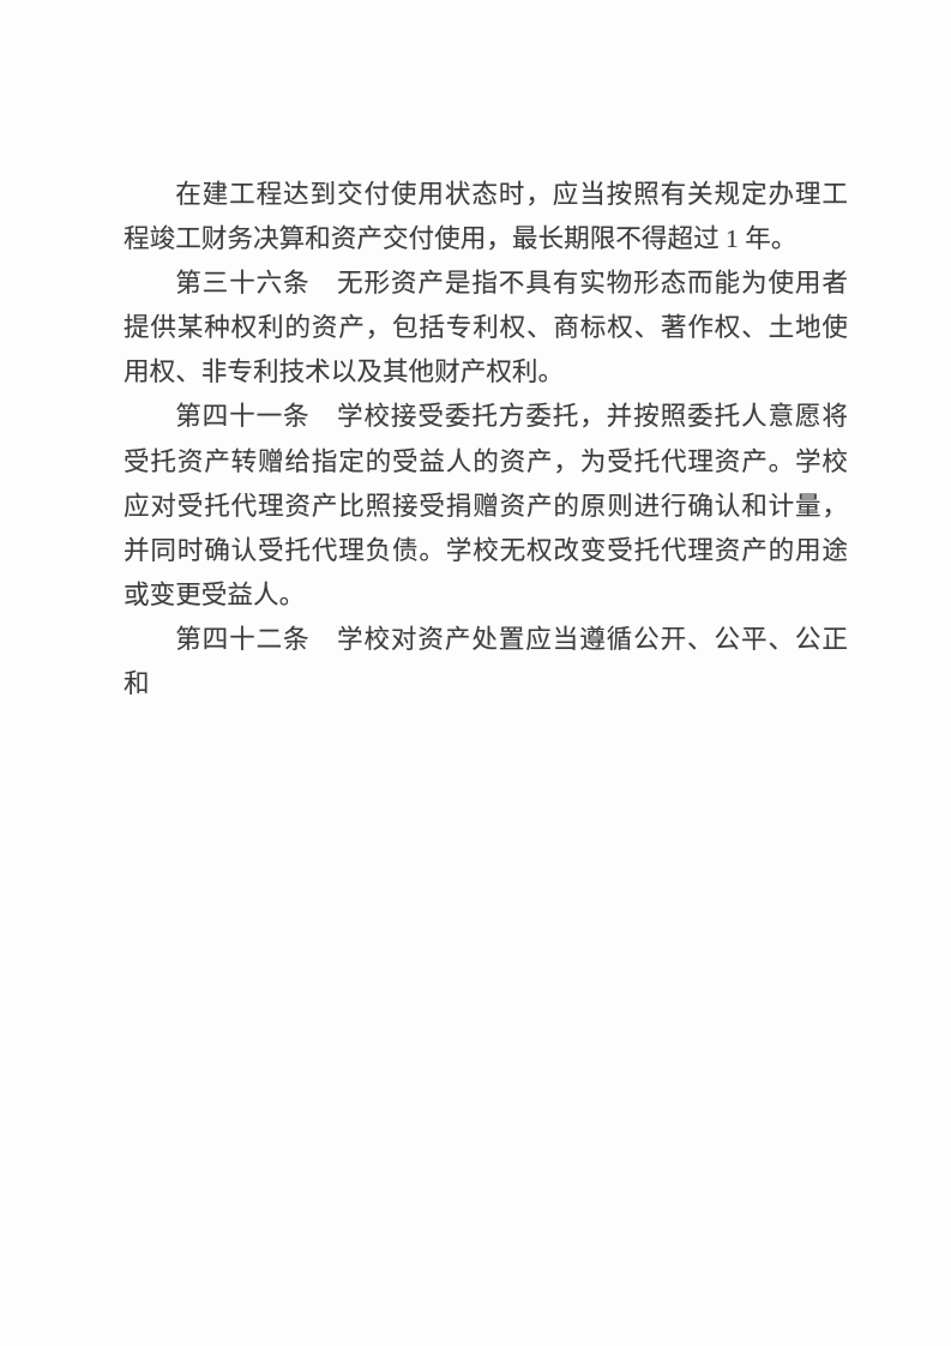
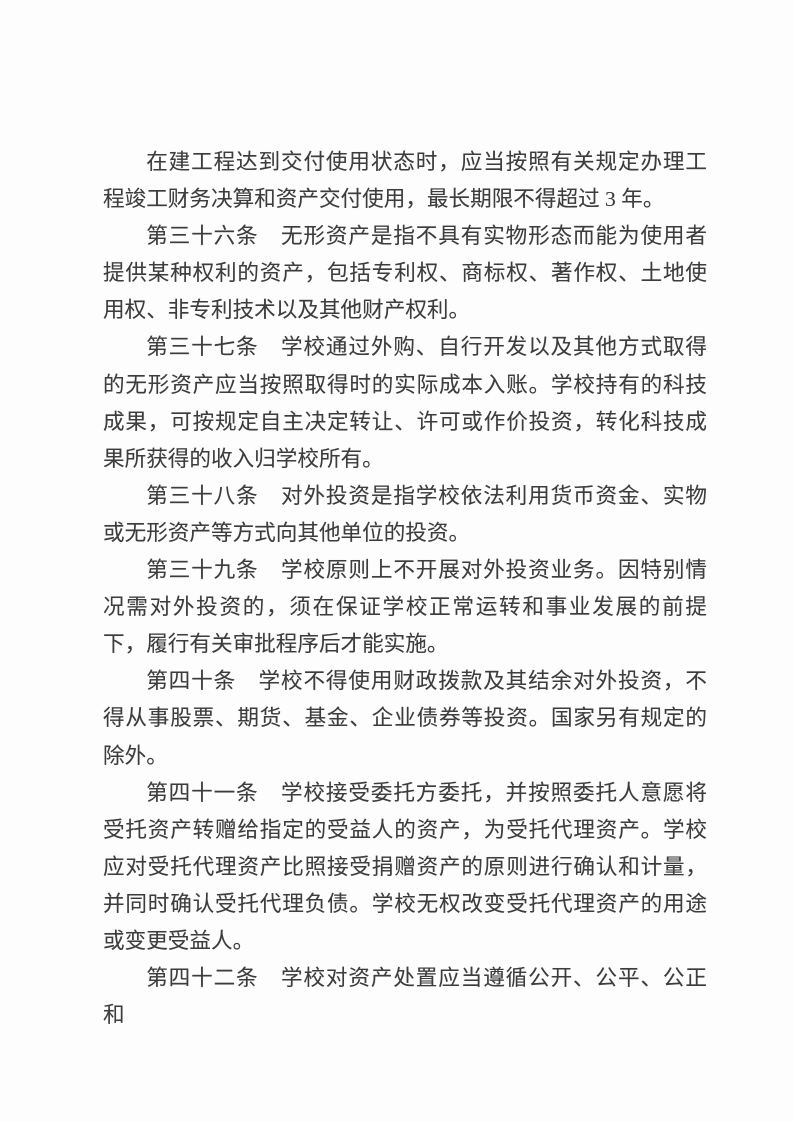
- 在建工程达到交付使用状态时，应当按照有关规定办理工程竣工财务决算和资产交付使用，最长期限不得超过 1 年。
+ 在建工程达到交付使用状态时，应当按照有关规定办理工程竣工财务决算和资产交付使用，最长期限不得超过 3 年。
  第三十六条 无形资产是指不具有实物形态而能为使用者提供某种权利的资产，包括专利权、商标权、著作权、土地使用权、非专利技术以及其他财产权利。
+ 第三十七条 学校通过外购、自行开发以及其他方式取得的无形资产应当按照取得时的实际成本入账。学校持有的科技成果，可按规定自主决定转让、许可或作价投资，转化科技成果所获得的收入归学校所有。
+ 第三十八条 对外投资是指学校依法利用货币资金、实物或无形资产等方式向其他单位的投资。
+ 第三十九条 学校原则上不开展对外投资业务。因特别情况需对外投资的，须在保证学校正常运转和事业发展的前提下，履行有关审批程序后才能实施。
+ 第四十条 学校不得使用财政拨款及其结余对外投资，不得从事股票、期货、基金、企业债券等投资。国家另有规定的除外。
  第四十一条 学校接受委托方委托，并按照委托人意愿将受托资产转赠给指定的受益人的资产，为受托代理资产。学校应对受托代理资产比照接受捐赠资产的原则进行确认和计量，并同时确认受托代理负债。学校无权改变受托代理资产的用途或变更受益人。
  第四十二条 学校对资产处置应当遵循公开、公平、公正和
